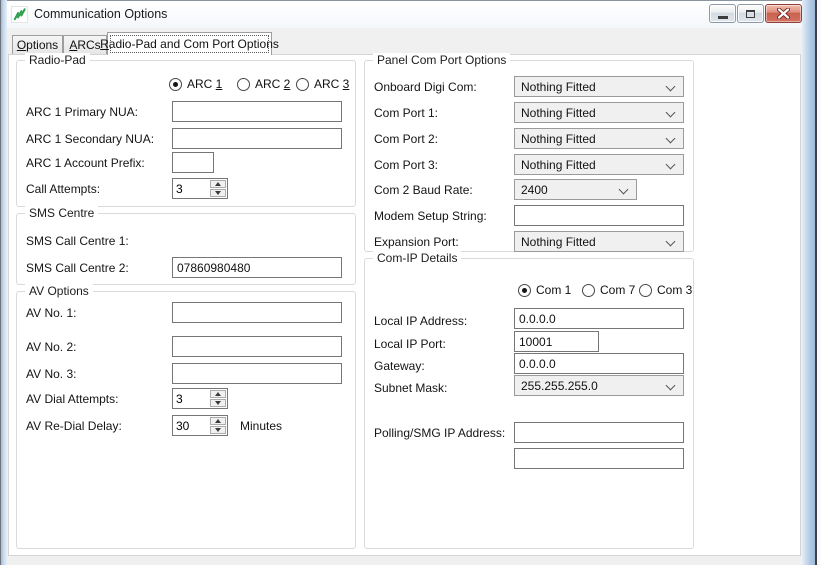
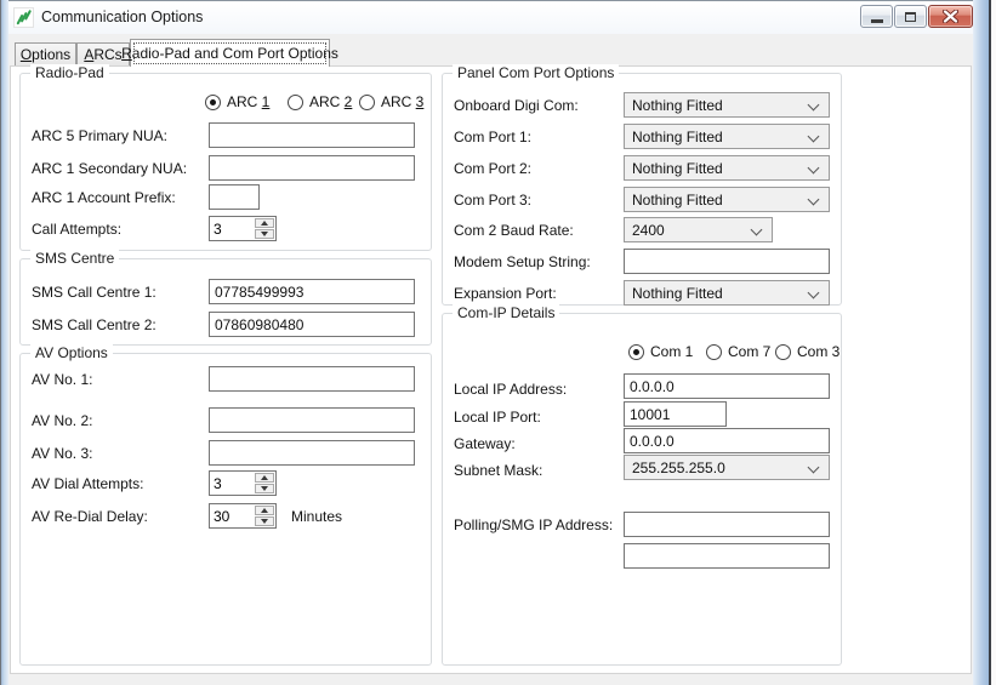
  Communication Options
  Options
  ARCs
  Radio-Pad and Com Port Options
  Radio-Pad
  ARC 1
  ARC 2
  ARC 3
- ARC 1 Primary NUA:
+ ARC 5 Primary NUA:
  ARC 1 Secondary NUA:
  ARC 1 Account Prefix:
  Call Attempts:
  3
  SMS Centre
  SMS Call Centre 1:
+ 07785499993
  SMS Call Centre 2:
  07860980480
  AV Options
  AV No. 1:
  AV No. 2:
  AV No. 3:
  AV Dial Attempts:
  3
  AV Re-Dial Delay:
  30
  Minutes
  Panel Com Port Options
  Onboard Digi Com:
  Nothing Fitted
  Com Port 1:
  Nothing Fitted
  Com Port 2:
  Nothing Fitted
  Com Port 3:
  Nothing Fitted
  Com 2 Baud Rate:
  2400
  Modem Setup String:
  Expansion Port:
  Nothing Fitted
  Com-IP Details
  Com 1
  Com 7
  Com 3
  Local IP Address:
  0.0.0.0
  Local IP Port:
  10001
  Gateway:
  0.0.0.0
  Subnet Mask:
  255.255.255.0
  Polling/SMG IP Address:
